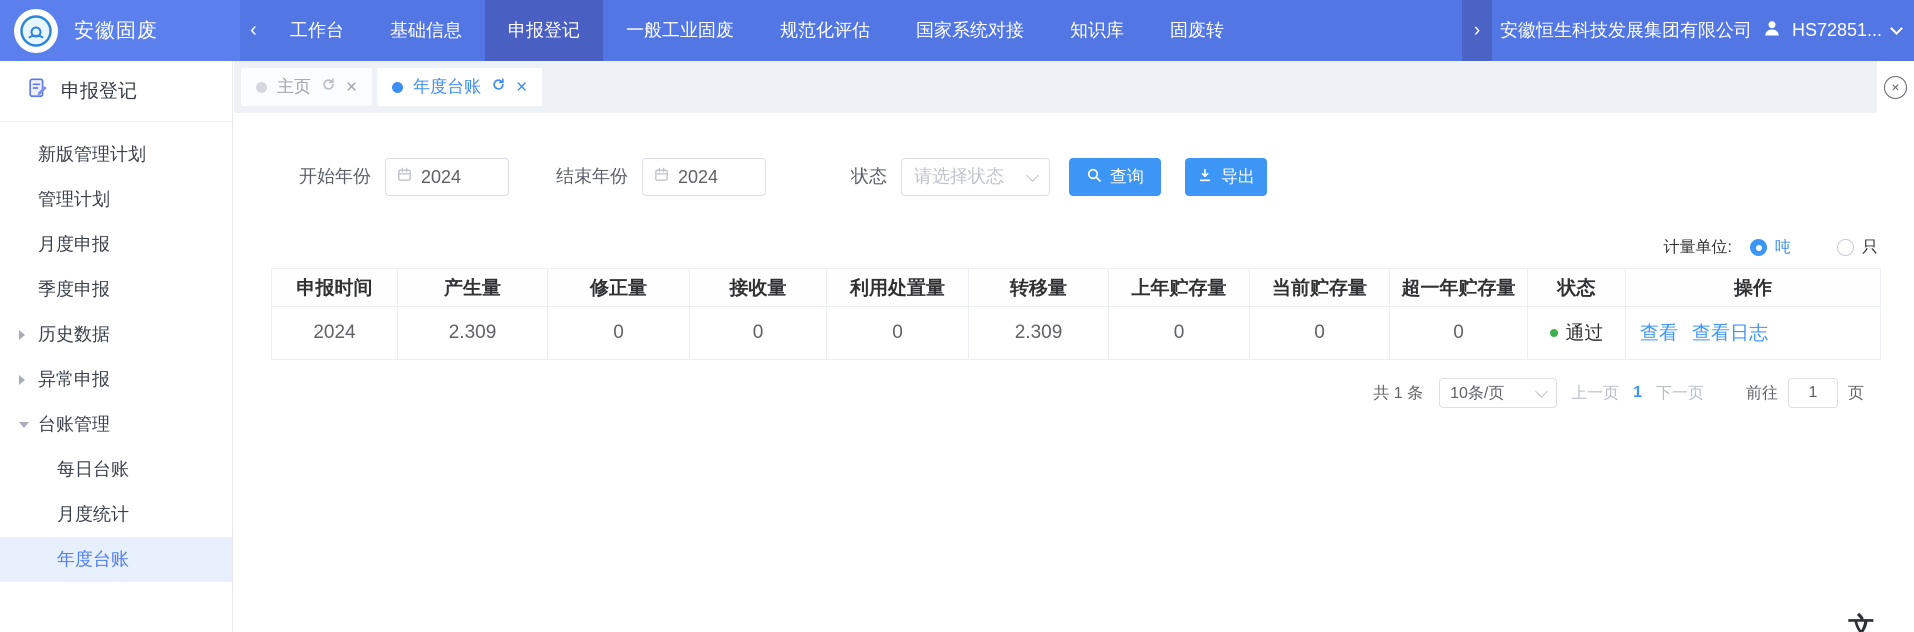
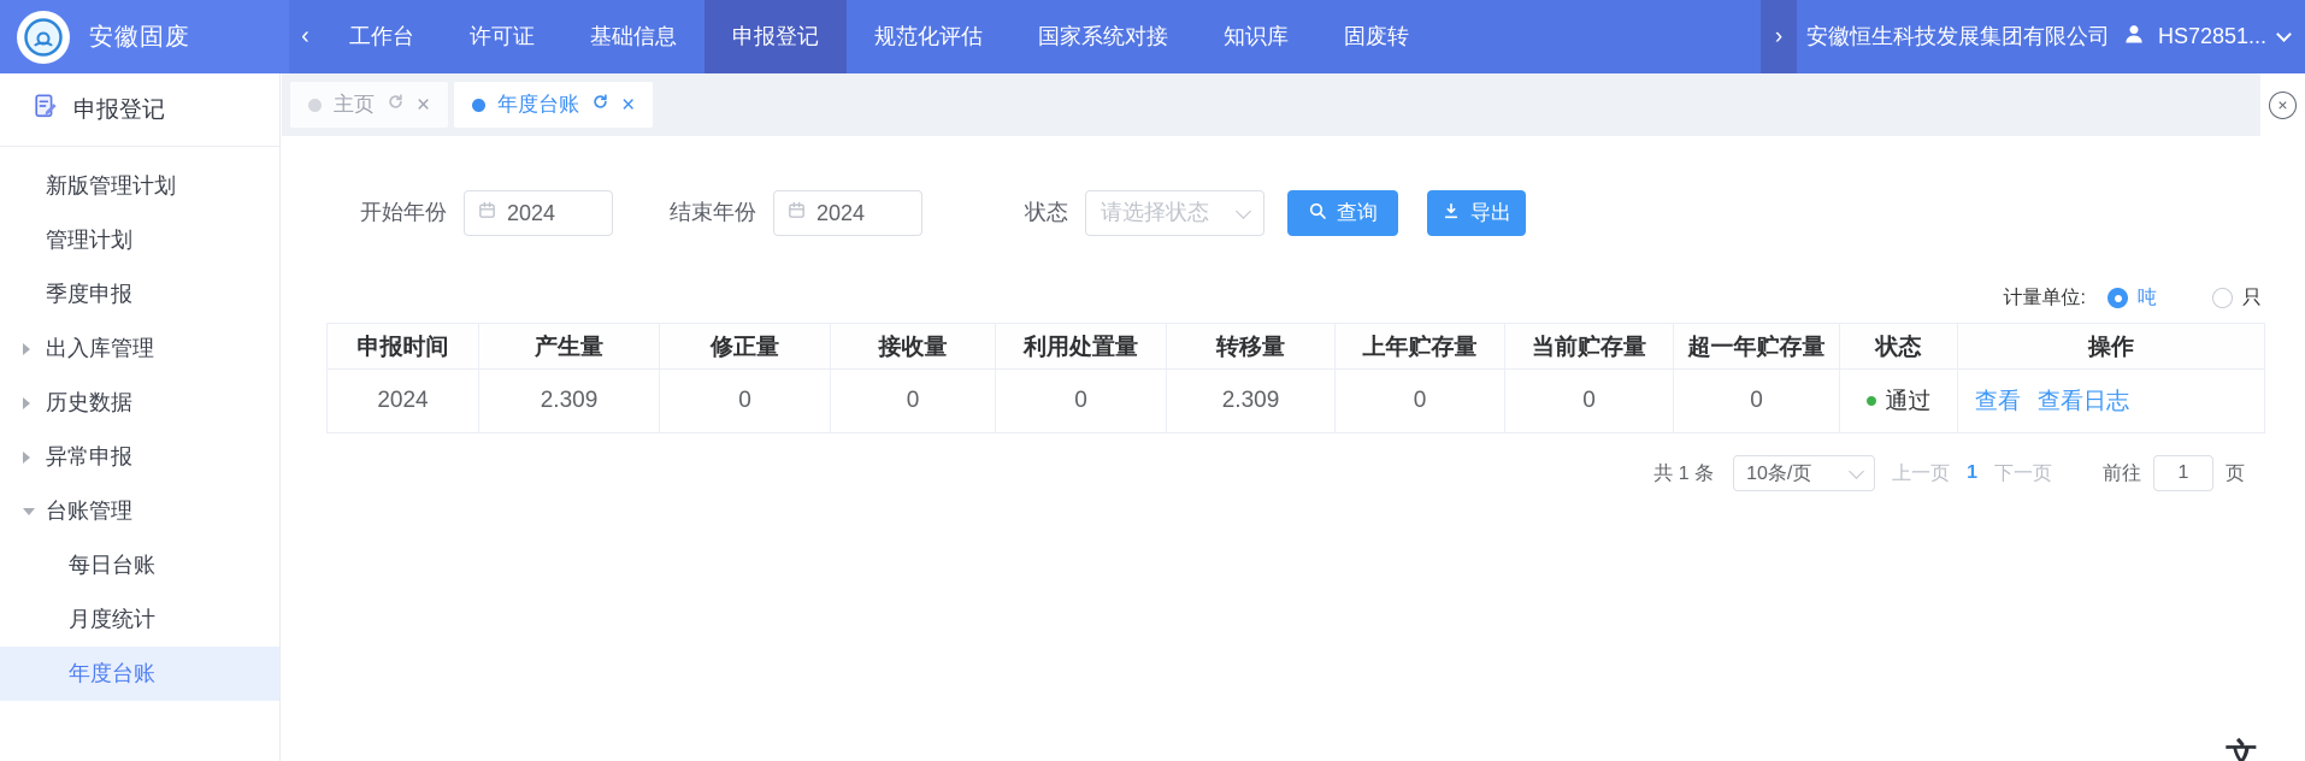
  安徽固废
  ‹
  工作台
+ 许可证
  基础信息
  申报登记
- 一般工业固废
  规范化评估
  国家系统对接
  知识库
  固废转
  ›
  安徽恒生科技发展集团有限公司
  HS72851...
  申报登记
  新版管理计划
  管理计划
- 月度申报
  季度申报
+ 出入库管理
  历史数据
  异常申报
  台账管理
  每日台账
  月度统计
  年度台账
  主页
  ×
  年度台账
  ×
  ×
  开始年份
  2024
  结束年份
  2024
  状态
  请选择状态
  查询
  导出
  计量单位:
  吨
  只
  申报时间	产生量	修正量	接收量	利用处置量	转移量	上年贮存量	当前贮存量	超一年贮存量	状态	操作
  2024	2.309	0	0	0	2.309	0	0	0	通过	查看 查看日志
  共 1 条
  10条/页
  上一页
  1
  下一页
  前往
  1
  页
  文
